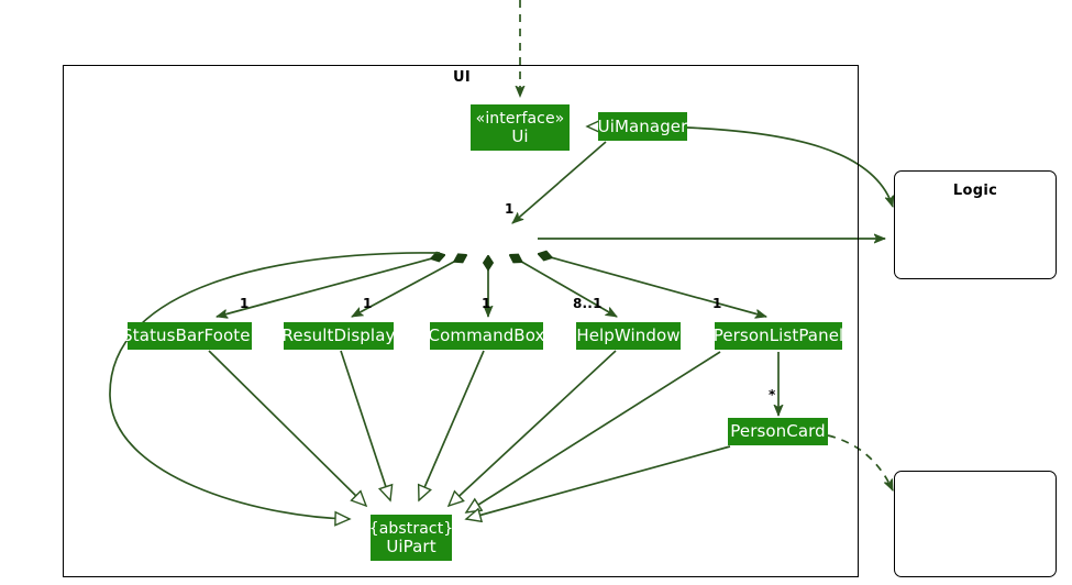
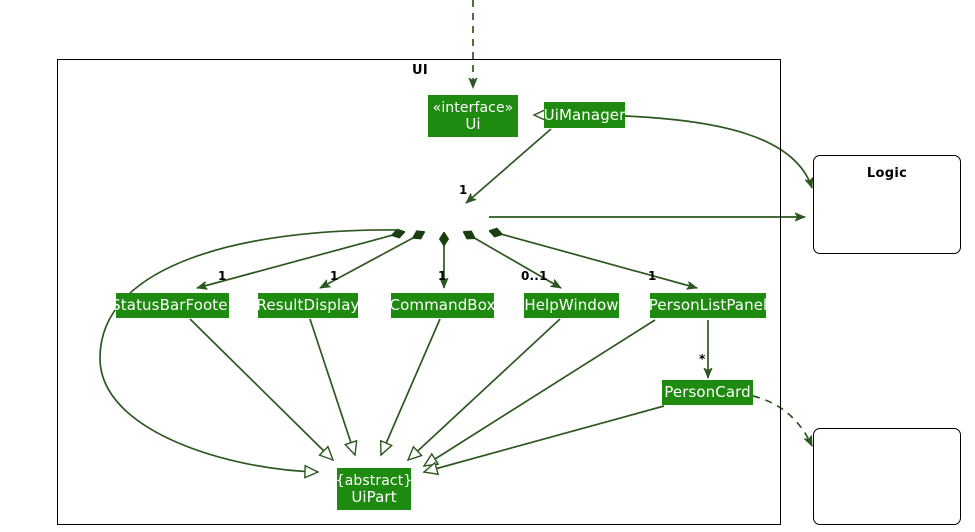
  UI
  Logic
  «interface»
  Ui
  UiManager
  StatusBarFooter
  ResultDisplay
  CommandBox
  HelpWindow
  PersonListPanel
  PersonCard
  {abstract}
  UiPart
  1
  1
  1
  1
- 8..1
+ 0..1
  1
  *
